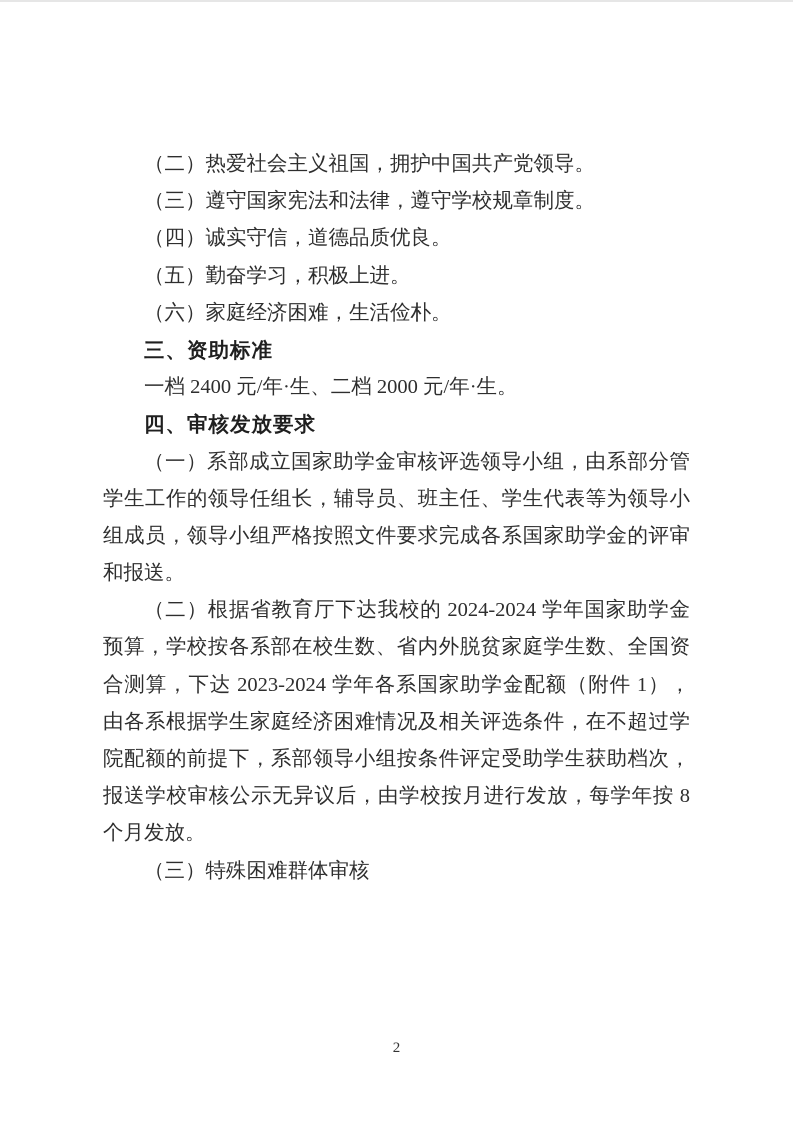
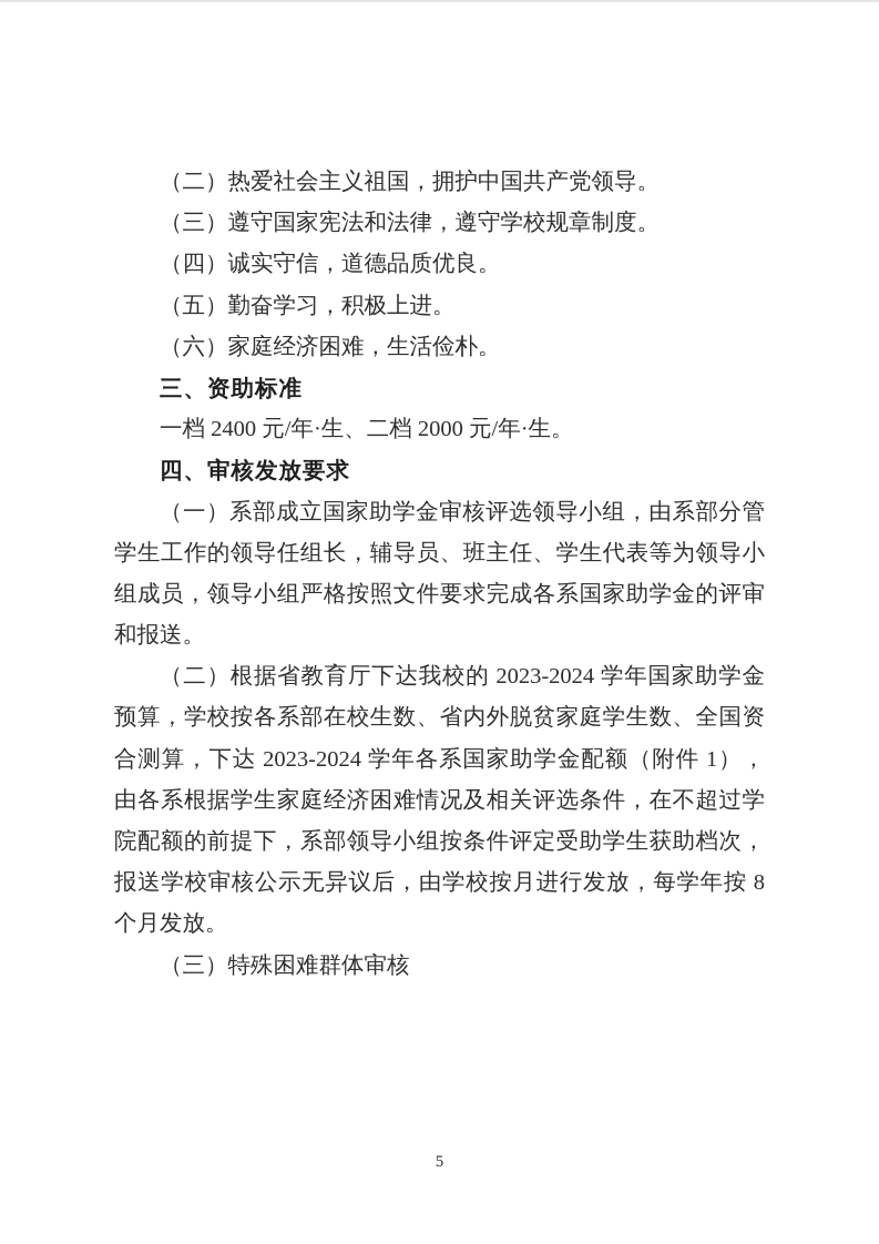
  （二）热爱社会主义祖国，拥护中国共产党领导。
  （三）遵守国家宪法和法律，遵守学校规章制度。
  （四）诚实守信，道德品质优良。
  （五）勤奋学习，积极上进。
  （六）家庭经济困难，生活俭朴。
  三、资助标准
  一档 2400 元/年·生、二档 2000 元/年·生。
  四、审核发放要求
  （一）系部成立国家助学金审核评选领导小组，由系部分管
  学生工作的领导任组长，辅导员、班主任、学生代表等为领导小
  组成员，领导小组严格按照文件要求完成各系国家助学金的评审
  和报送。
- （二）根据省教育厅下达我校的 2024-2024 学年国家助学金
+ （二）根据省教育厅下达我校的 2023-2024 学年国家助学金
  预算，学校按各系部在校生数、省内外脱贫家庭学生数、全国资
  合测算，下达 2023-2024 学年各系国家助学金配额（附件 1），
  由各系根据学生家庭经济困难情况及相关评选条件，在不超过学
  院配额的前提下，系部领导小组按条件评定受助学生获助档次，
  报送学校审核公示无异议后，由学校按月进行发放，每学年按 8
  个月发放。
  （三）特殊困难群体审核
- 2
+ 5
